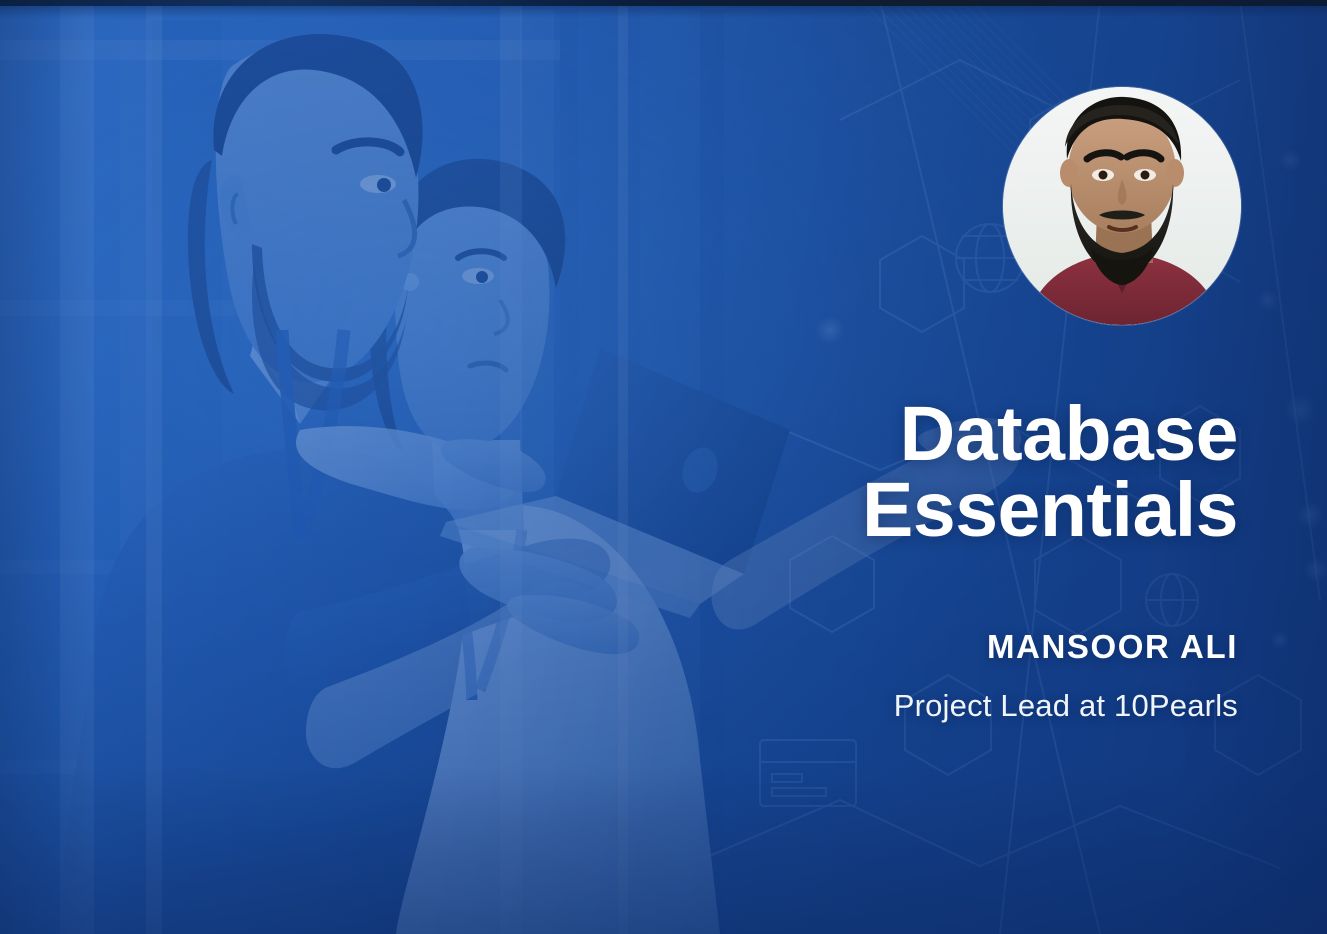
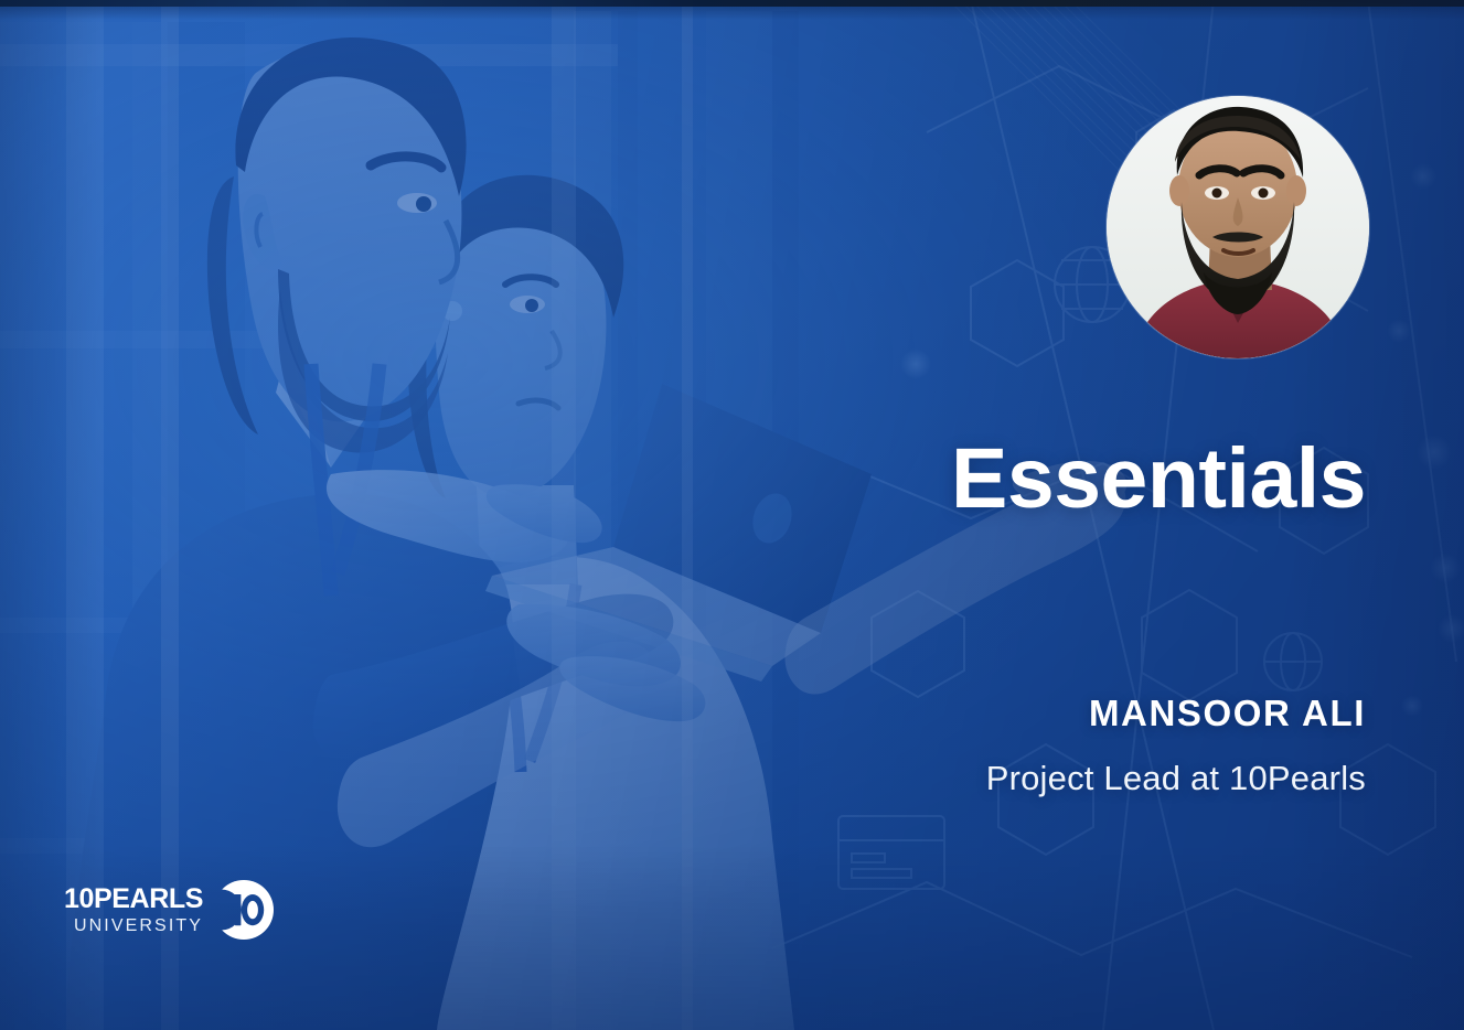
- Database
  Essentials
  MANSOOR ALI
  Project Lead at 10Pearls
+ 10PEARLS
+ UNIVERSITY
